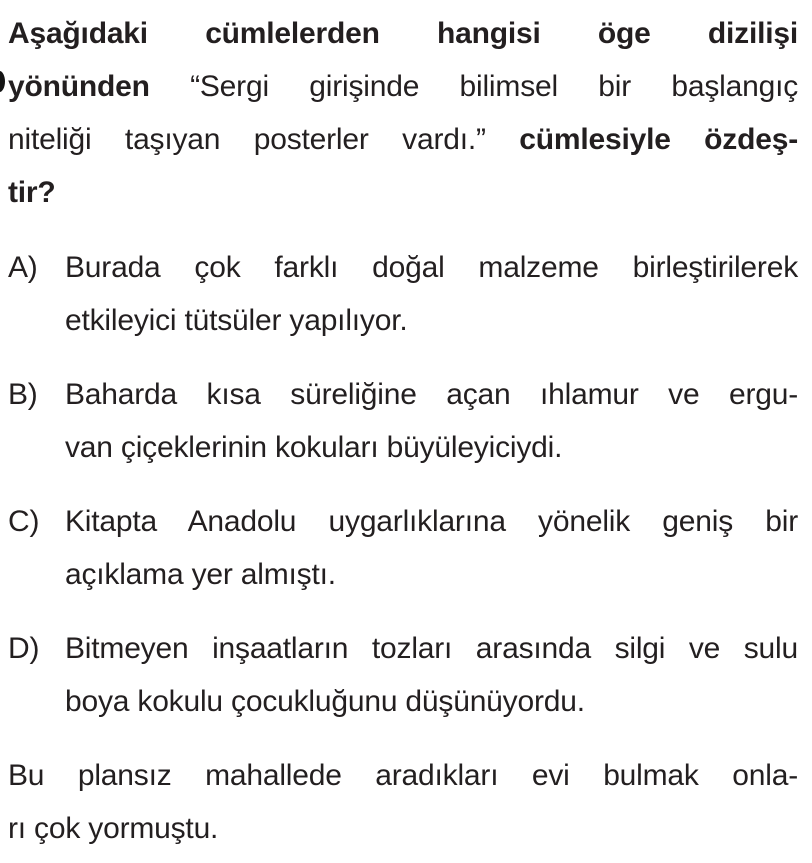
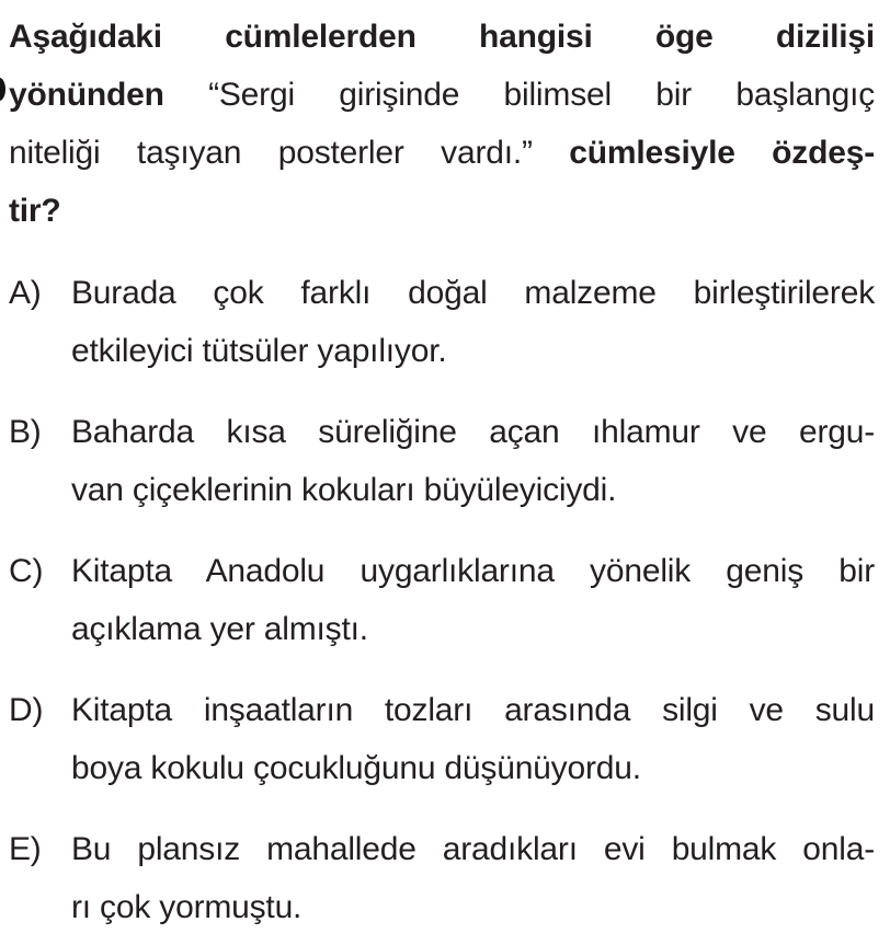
  Aşağıdaki cümlelerden hangisi öge dizilişi
  yönünden “Sergi girişinde bilimsel bir başlangıç
  niteliği taşıyan posterler vardı.” cümlesiyle özdeş-
  tir?
  A)
  Burada çok farklı doğal malzeme birleştirilerek
  etkileyici tütsüler yapılıyor.
  B)
  Baharda kısa süreliğine açan ıhlamur ve ergu-
  van çiçeklerinin kokuları büyüleyiciydi.
  C)
  Kitapta Anadolu uygarlıklarına yönelik geniş bir
  açıklama yer almıştı.
  D)
- Bitmeyen inşaatların tozları arasında silgi ve sulu
+ Kitapta inşaatların tozları arasında silgi ve sulu
  boya kokulu çocukluğunu düşünüyordu.
+ E)
  Bu plansız mahallede aradıkları evi bulmak onla-
  rı çok yormuştu.
